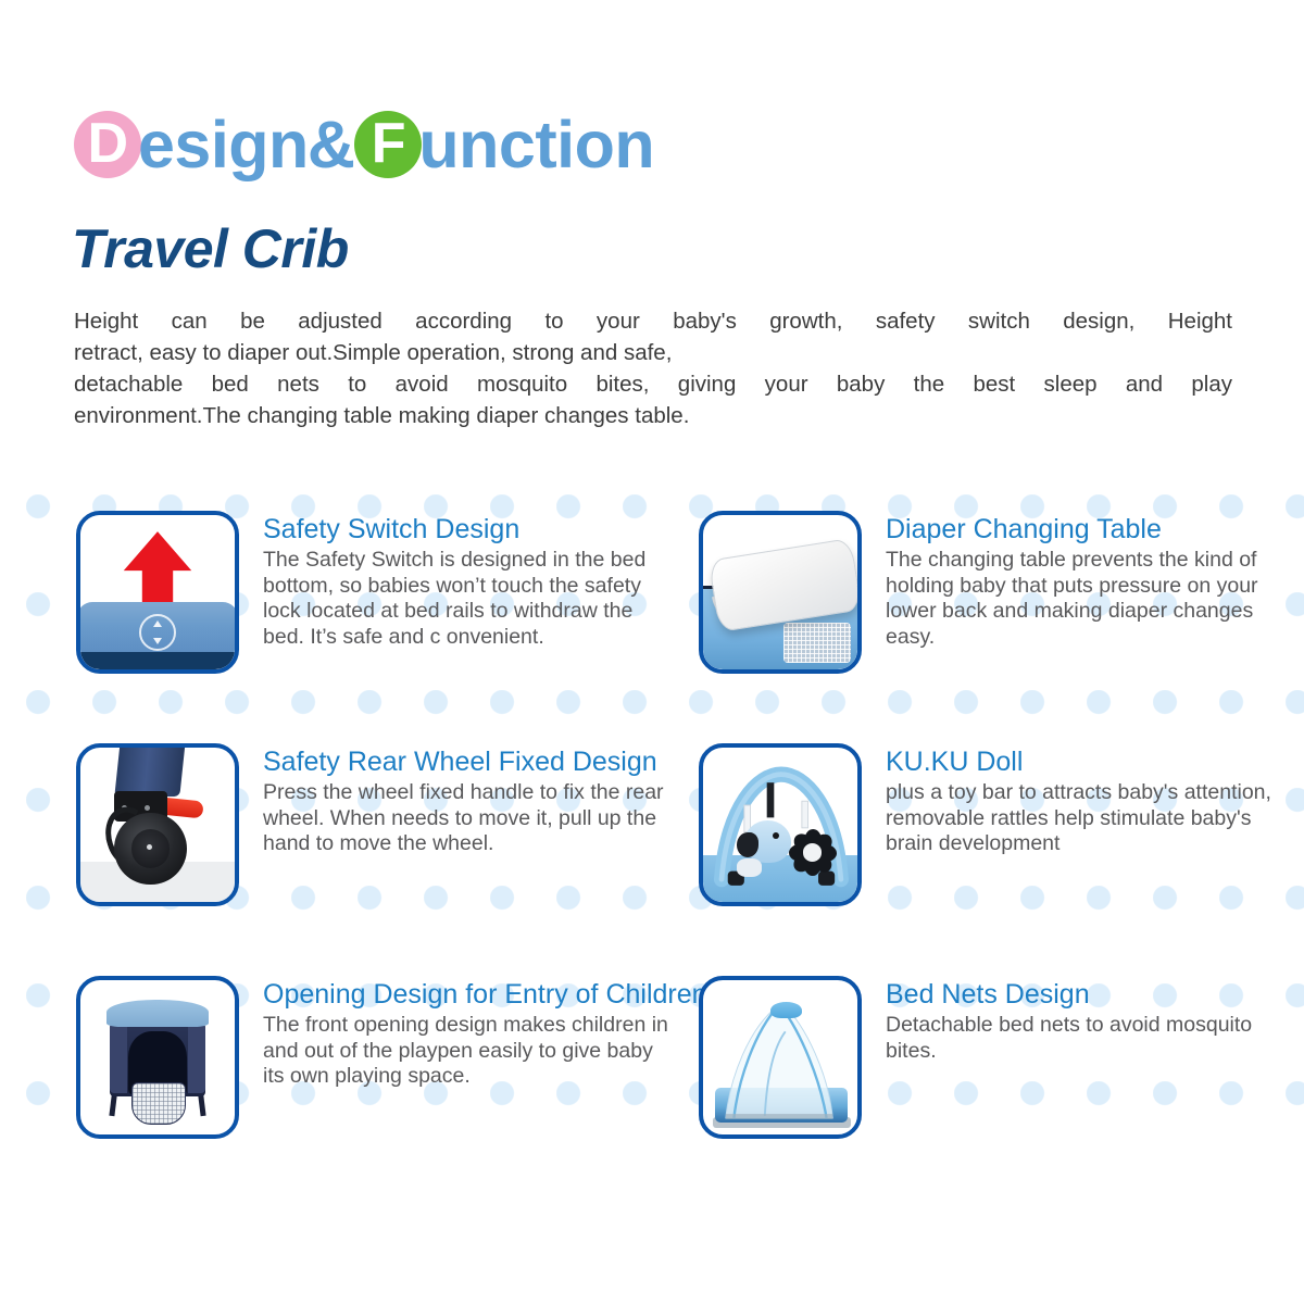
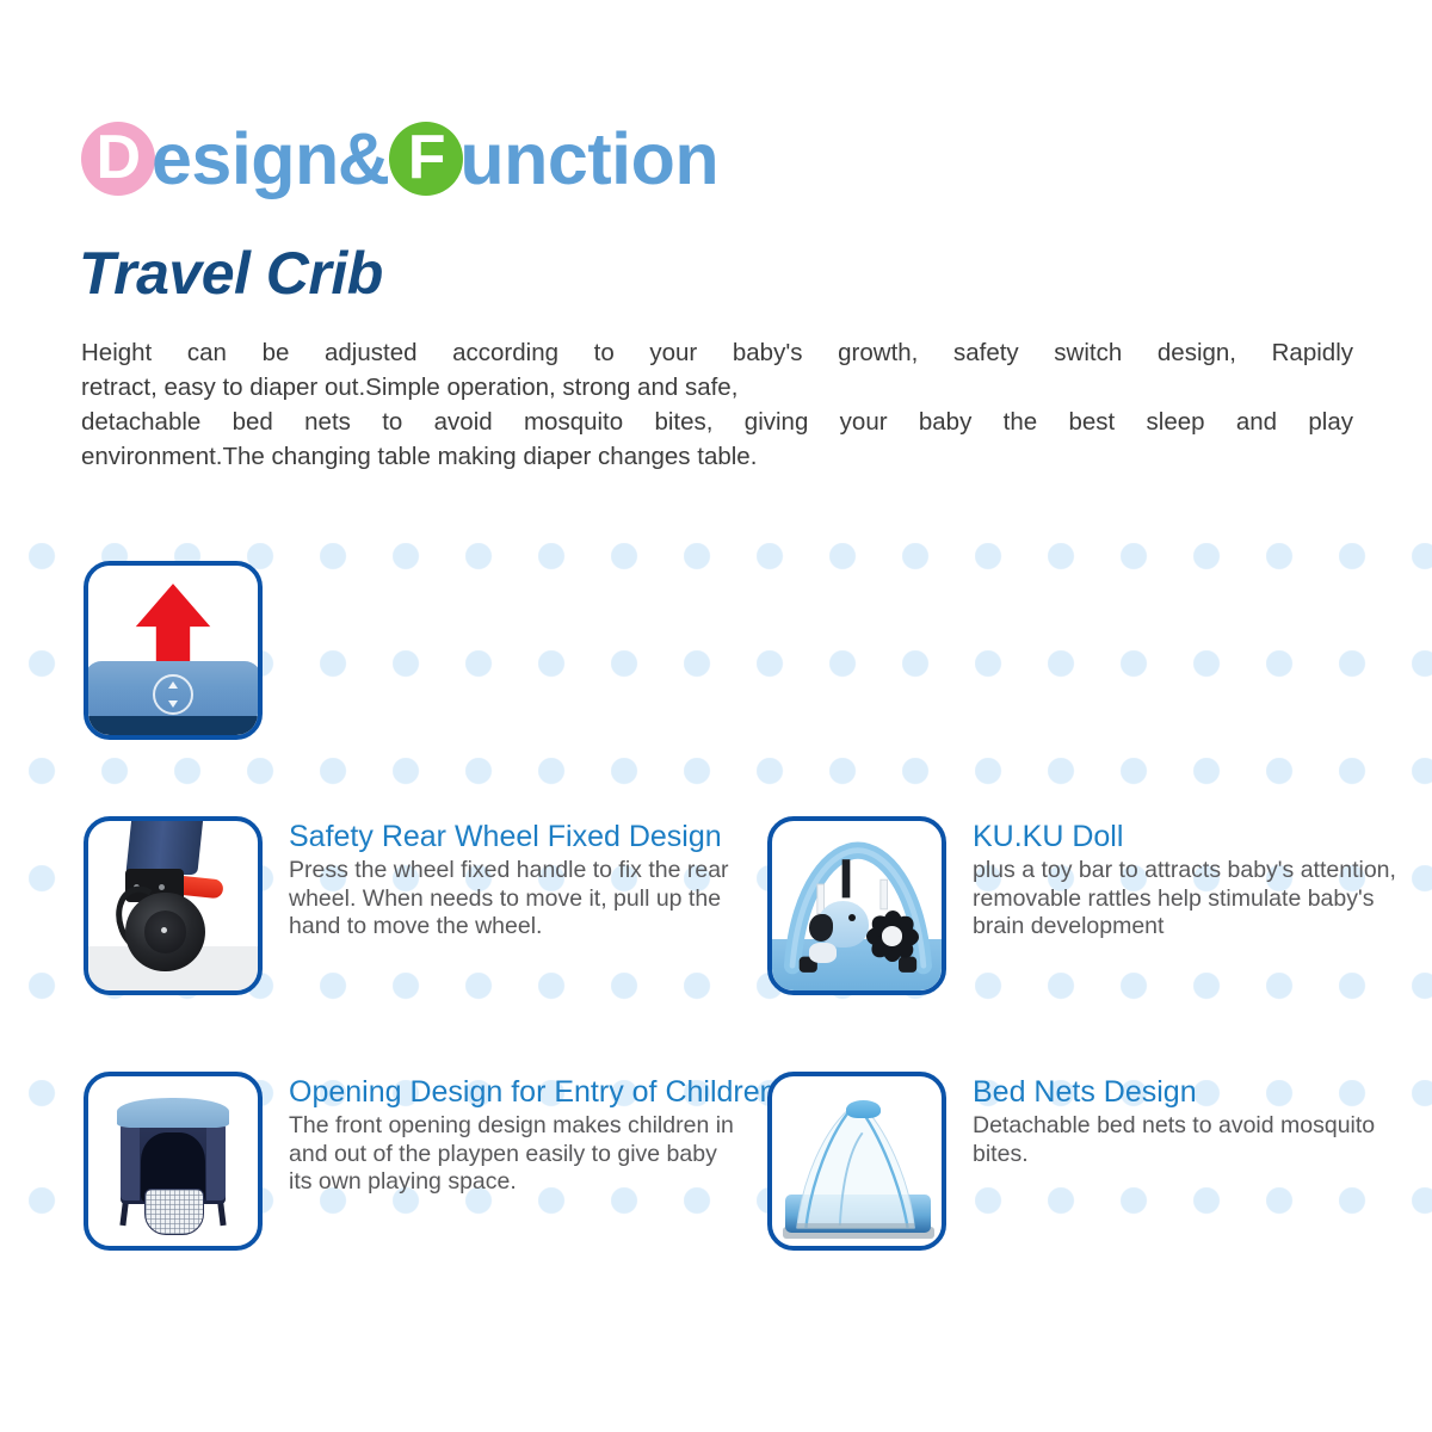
  D
  esign
  &
  F
  unction
  Travel Crib
- Height can be adjusted according to your baby's growth, safety switch design, Height
+ Height can be adjusted according to your baby's growth, safety switch design, Rapidly
  retract, easy to diaper out.Simple operation, strong and safe,
  detachable bed nets to avoid mosquito bites, giving your baby the best sleep and play
  environment.The changing table making diaper changes table.
- Safety Switch Design
- The Safety Switch is designed in the bed bottom, so babies won’t touch the safety lock located at bed rails to withdraw the bed. It’s safe and c onvenient.
- Diaper Changing Table
- The changing table prevents the kind of holding baby that puts pressure on your lower back and making diaper changes easy.
  Safety Rear Wheel Fixed Design
  Press the wheel fixed handle to fix the rear wheel. When needs to move it, pull up the hand to move the wheel.
  KU.KU Doll
  plus a toy bar to attracts baby's attention, removable rattles help stimulate baby's brain development
  Opening Design for Entry of Childre
  The front opening design makes children in and out of the playpen easily to give baby its own playing space.
  Bed Nets Design
  Detachable bed nets to avoid mosquito bites.
